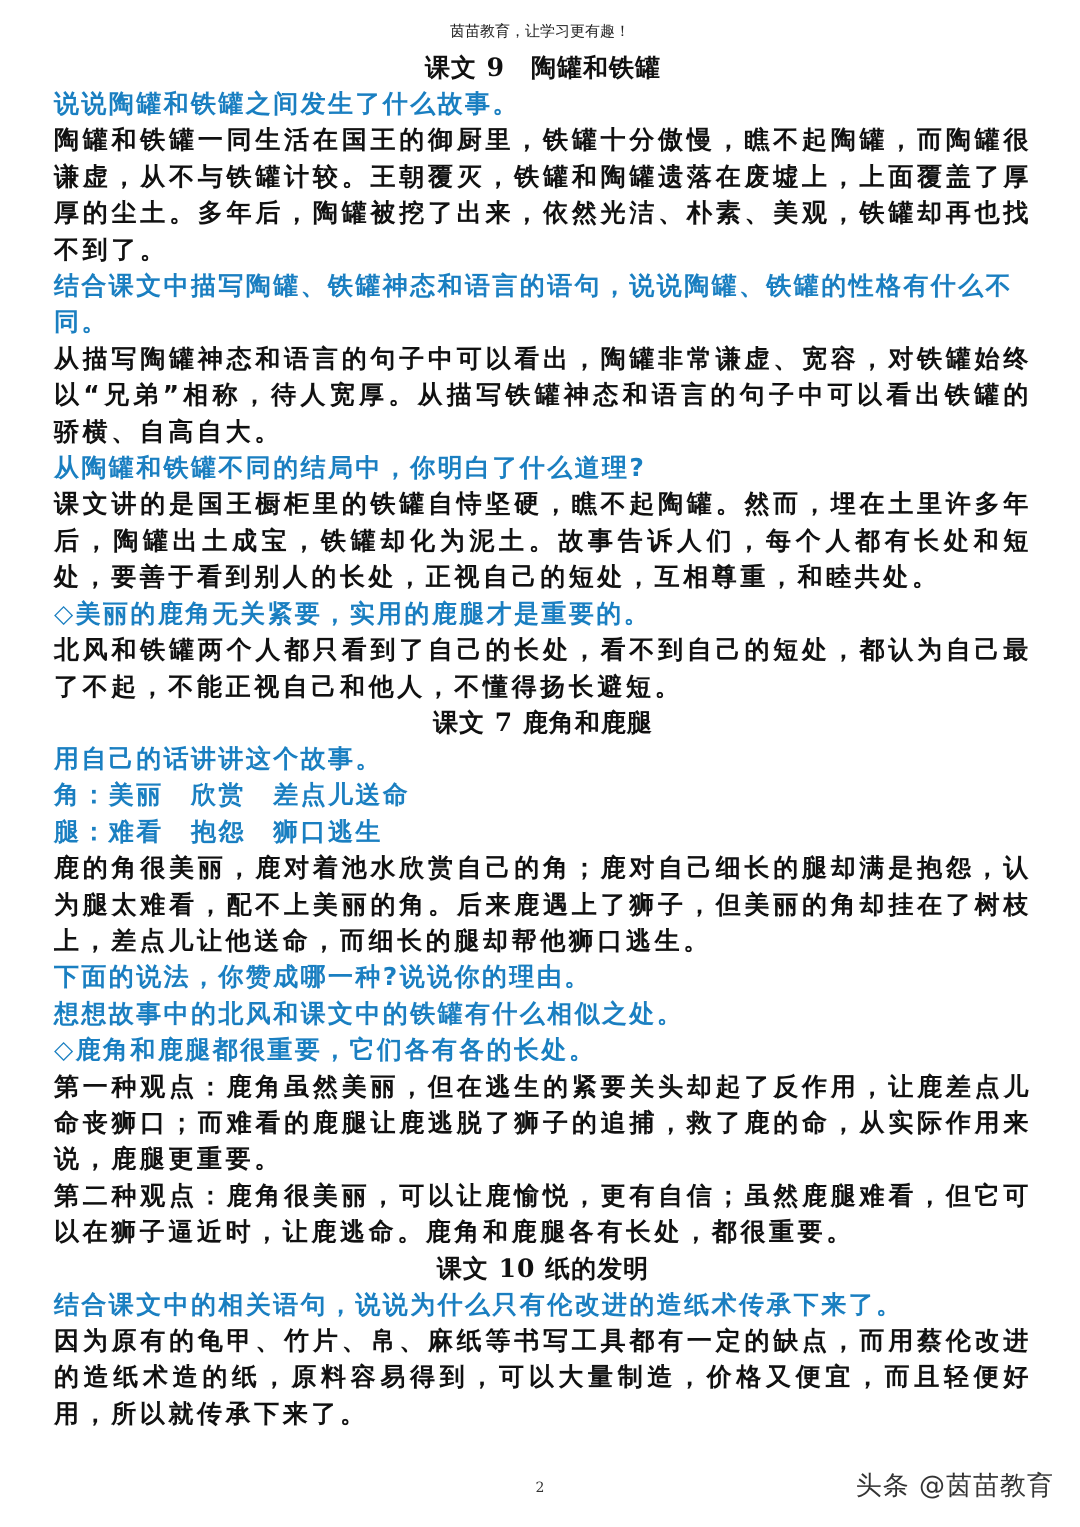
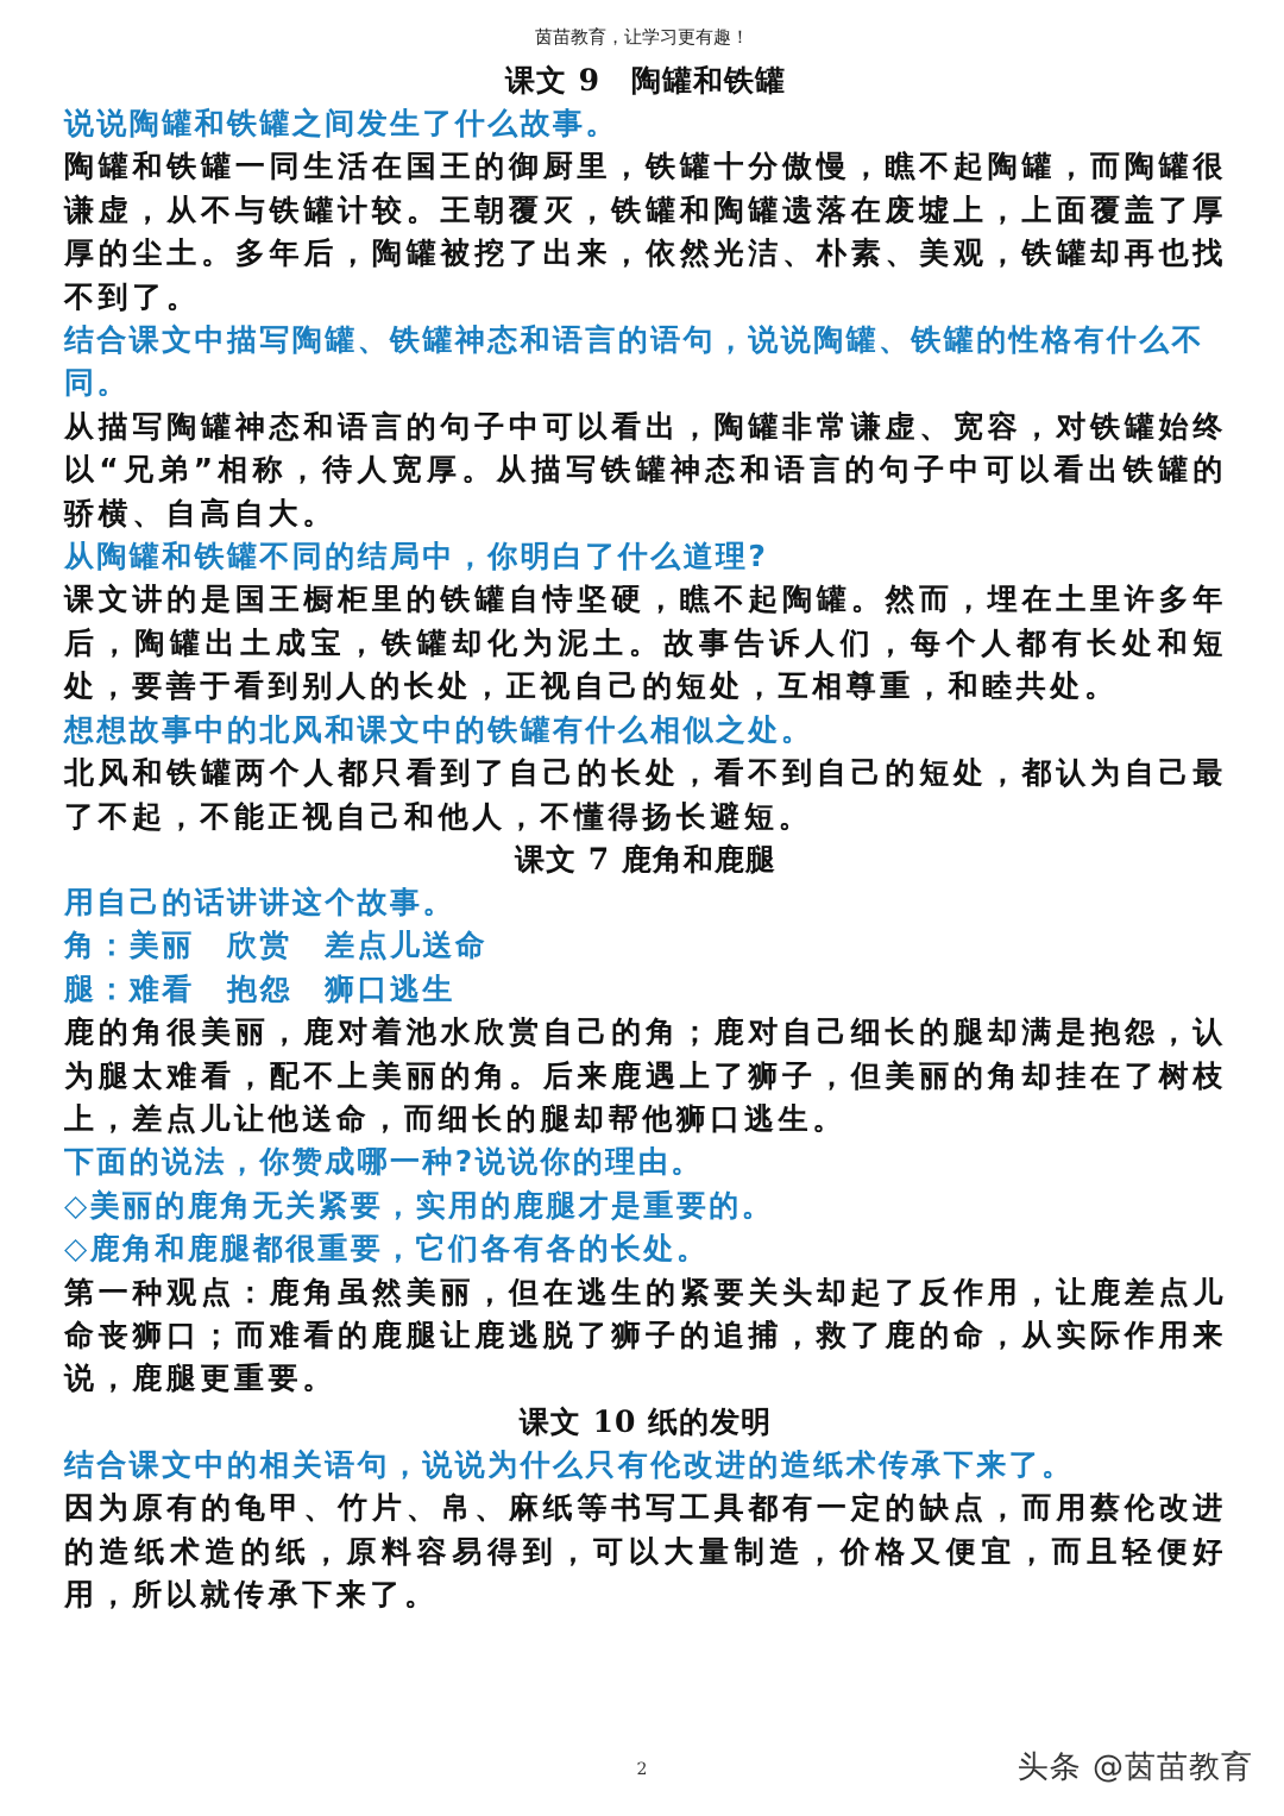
  茵苗教育，让学习更有趣！
  课文 9 陶罐和铁罐
  说说陶罐和铁罐之间发生了什么故事。
  陶罐和铁罐一同生活在国王的御厨里，铁罐十分傲慢，瞧不起陶罐，而陶罐很谦虚，从不与铁罐计较。王朝覆灭，铁罐和陶罐遗落在废墟上，上面覆盖了厚厚的尘土。多年后，陶罐被挖了出来，依然光洁、朴素、美观，铁罐却再也找不到了。
  结合课文中描写陶罐、铁罐神态和语言的语句，说说陶罐、铁罐的性格有什么不同。
  从描写陶罐神态和语言的句子中可以看出，陶罐非常谦虚、宽容，对铁罐始终以“兄弟”相称，待人宽厚。从描写铁罐神态和语言的句子中可以看出铁罐的骄横、自高自大。
  从陶罐和铁罐不同的结局中，你明白了什么道理?
  课文讲的是国王橱柜里的铁罐自恃坚硬，瞧不起陶罐。然而，埋在土里许多年后，陶罐出土成宝，铁罐却化为泥土。故事告诉人们，每个人都有长处和短处，要善于看到别人的长处，正视自己的短处，互相尊重，和睦共处。
- ◇美丽的鹿角无关紧要，实用的鹿腿才是重要的。
+ 想想故事中的北风和课文中的铁罐有什么相似之处。
  北风和铁罐两个人都只看到了自己的长处，看不到自己的短处，都认为自己最了不起，不能正视自己和他人，不懂得扬长避短。
  课文 7 鹿角和鹿腿
  用自己的话讲讲这个故事。
  角：美丽 欣赏 差点儿送命
  腿：难看 抱怨 狮口逃生
  鹿的角很美丽，鹿对着池水欣赏自己的角；鹿对自己细长的腿却满是抱怨，认为腿太难看，配不上美丽的角。后来鹿遇上了狮子，但美丽的角却挂在了树枝上，差点儿让他送命，而细长的腿却帮他狮口逃生。
  下面的说法，你赞成哪一种?说说你的理由。
- 想想故事中的北风和课文中的铁罐有什么相似之处。
+ ◇美丽的鹿角无关紧要，实用的鹿腿才是重要的。
  ◇鹿角和鹿腿都很重要，它们各有各的长处。
  第一种观点：鹿角虽然美丽，但在逃生的紧要关头却起了反作用，让鹿差点儿命丧狮口；而难看的鹿腿让鹿逃脱了狮子的追捕，救了鹿的命，从实际作用来说，鹿腿更重要。
- 第二种观点：鹿角很美丽，可以让鹿愉悦，更有自信；虽然鹿腿难看，但它可以在狮子逼近时，让鹿逃命。鹿角和鹿腿各有长处，都很重要。
  课文 10 纸的发明
  结合课文中的相关语句，说说为什么只有伦改进的造纸术传承下来了。
  因为原有的龟甲、竹片、帛、麻纸等书写工具都有一定的缺点，而用蔡伦改进的造纸术造的纸，原料容易得到，可以大量制造，价格又便宜，而且轻便好用，所以就传承下来了。
  2
  头条 @茵苗教育
